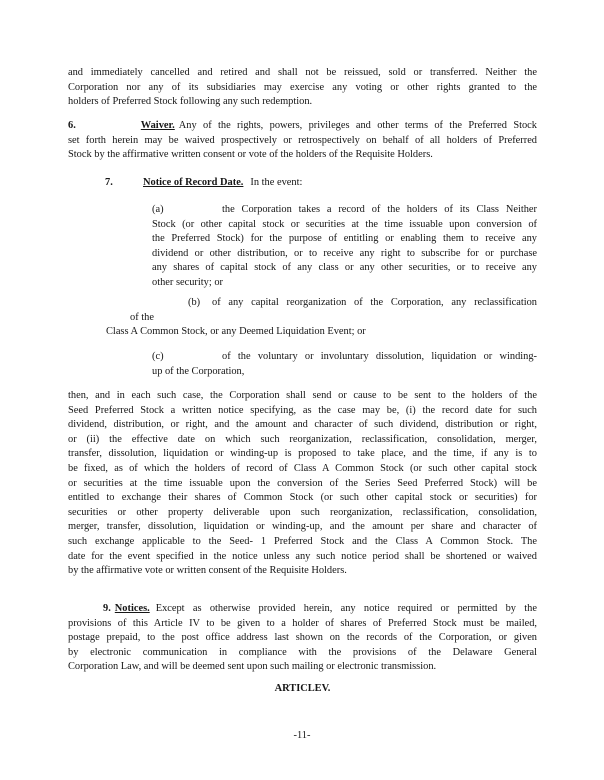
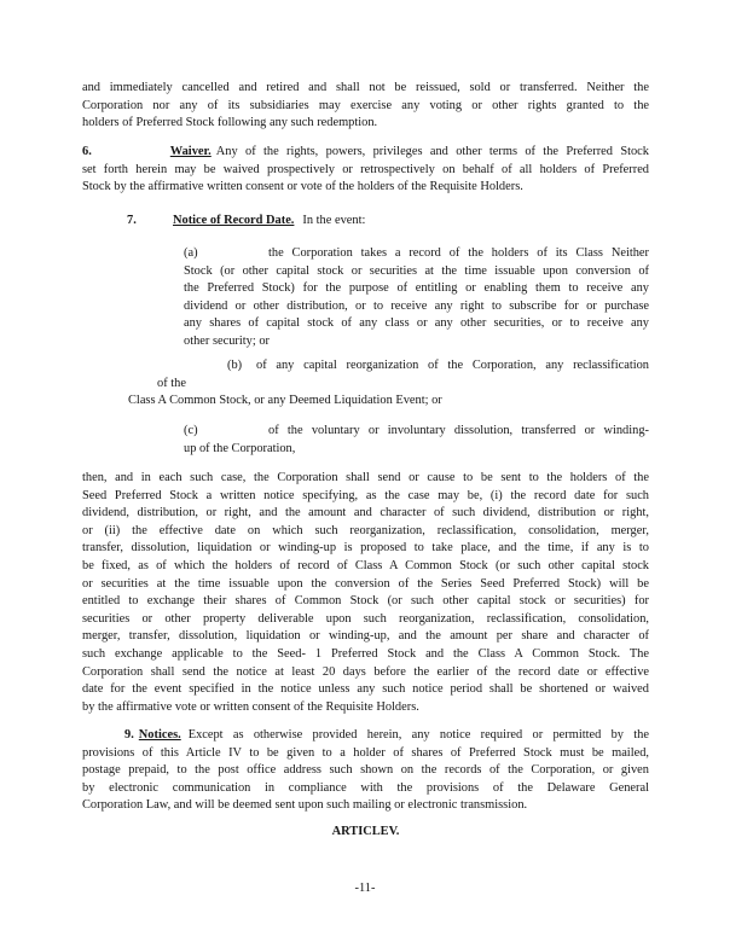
  and immediately cancelled and retired and shall not be reissued, sold or transferred. Neither the
  Corporation nor any of its subsidiaries may exercise any voting or other rights granted to the
  holders of Preferred Stock following any such redemption.
  6. Waiver. Any of the rights, powers, privileges and other terms of the Preferred Stock
  set forth herein may be waived prospectively or retrospectively on behalf of all holders of Preferred
  Stock by the affirmative written consent or vote of the holders of the Requisite Holders.
  7.
  Notice of Record Date. In the event:
  (a)
  the Corporation takes a record of the holders of its Class Neither
  Stock (or other capital stock or securities at the time issuable upon conversion of
  the Preferred Stock) for the purpose of entitling or enabling them to receive any
  dividend or other distribution, or to receive any right to subscribe for or purchase
  any shares of capital stock of any class or any other securities, or to receive any
  other security; or
  (b)
  of any capital reorganization of the Corporation, any reclassification
  of the
  Class A Common Stock, or any Deemed Liquidation Event; or
  (c)
- of the voluntary or involuntary dissolution, liquidation or winding-
+ of the voluntary or involuntary dissolution, transferred or winding-
  up of the Corporation,
  then, and in each such case, the Corporation shall send or cause to be sent to the holders of the
  Seed Preferred Stock a written notice specifying, as the case may be, (i) the record date for such
  dividend, distribution, or right, and the amount and character of such dividend, distribution or right,
  or (ii) the effective date on which such reorganization, reclassification, consolidation, merger,
  transfer, dissolution, liquidation or winding-up is proposed to take place, and the time, if any is to
  be fixed, as of which the holders of record of Class A Common Stock (or such other capital stock
  or securities at the time issuable upon the conversion of the Series Seed Preferred Stock) will be
  entitled to exchange their shares of Common Stock (or such other capital stock or securities) for
  securities or other property deliverable upon such reorganization, reclassification, consolidation,
  merger, transfer, dissolution, liquidation or winding-up, and the amount per share and character of
  such exchange applicable to the Seed- 1 Preferred Stock and the Class A Common Stock. The
+ Corporation shall send the notice at least 20 days before the earlier of the record date or effective
  date for the event specified in the notice unless any such notice period shall be shortened or waived
  by the affirmative vote or written consent of the Requisite Holders.
  9. Notices. Except as otherwise provided herein, any notice required or permitted by the
  provisions of this Article IV to be given to a holder of shares of Preferred Stock must be mailed,
- postage prepaid, to the post office address last shown on the records of the Corporation, or given
+ postage prepaid, to the post office address such shown on the records of the Corporation, or given
  by electronic communication in compliance with the provisions of the Delaware General
  Corporation Law, and will be deemed sent upon such mailing or electronic transmission.
  ARTICLEV.
  -11-
